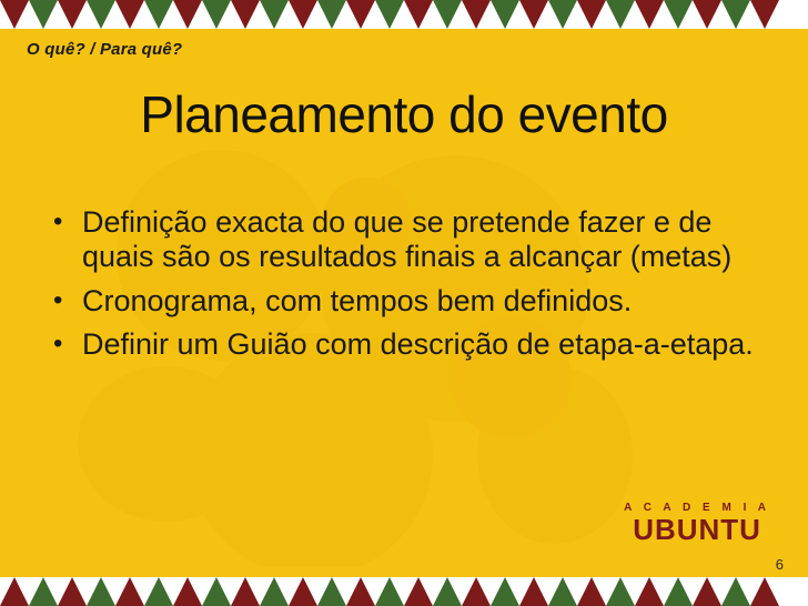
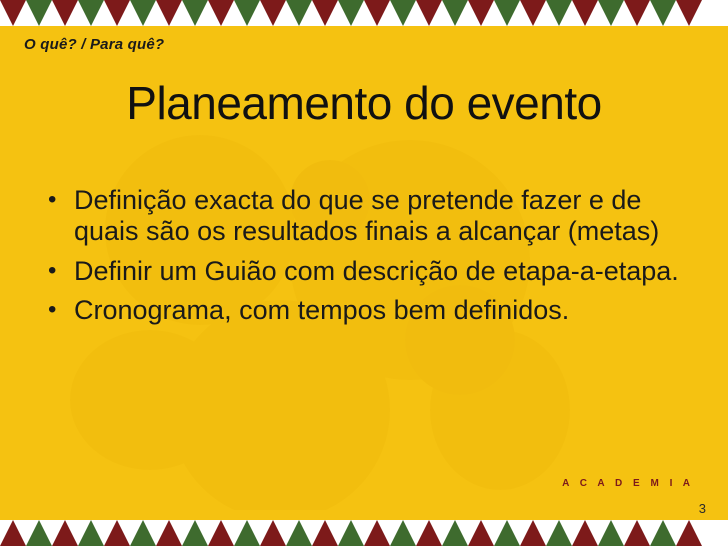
  O quê? / Para quê?
  Planeamento do evento
  •
  Definição exacta do que se pretende fazer e de quais são os resultados finais a alcançar (metas)
  •
- Cronograma, com tempos bem definidos.
+ Definir um Guião com descrição de etapa-a-etapa.
  •
- Definir um Guião com descrição de etapa-a-etapa.
+ Cronograma, com tempos bem definidos.
  A C A D E M I A
- UBUNTU
- 6
+ 3
